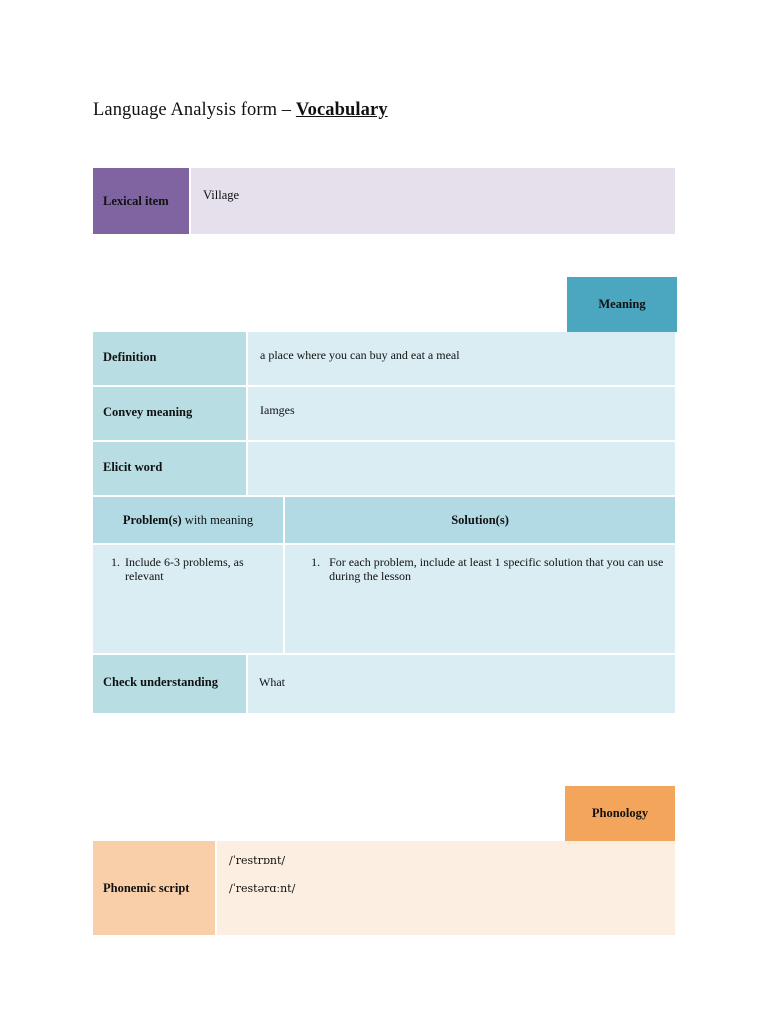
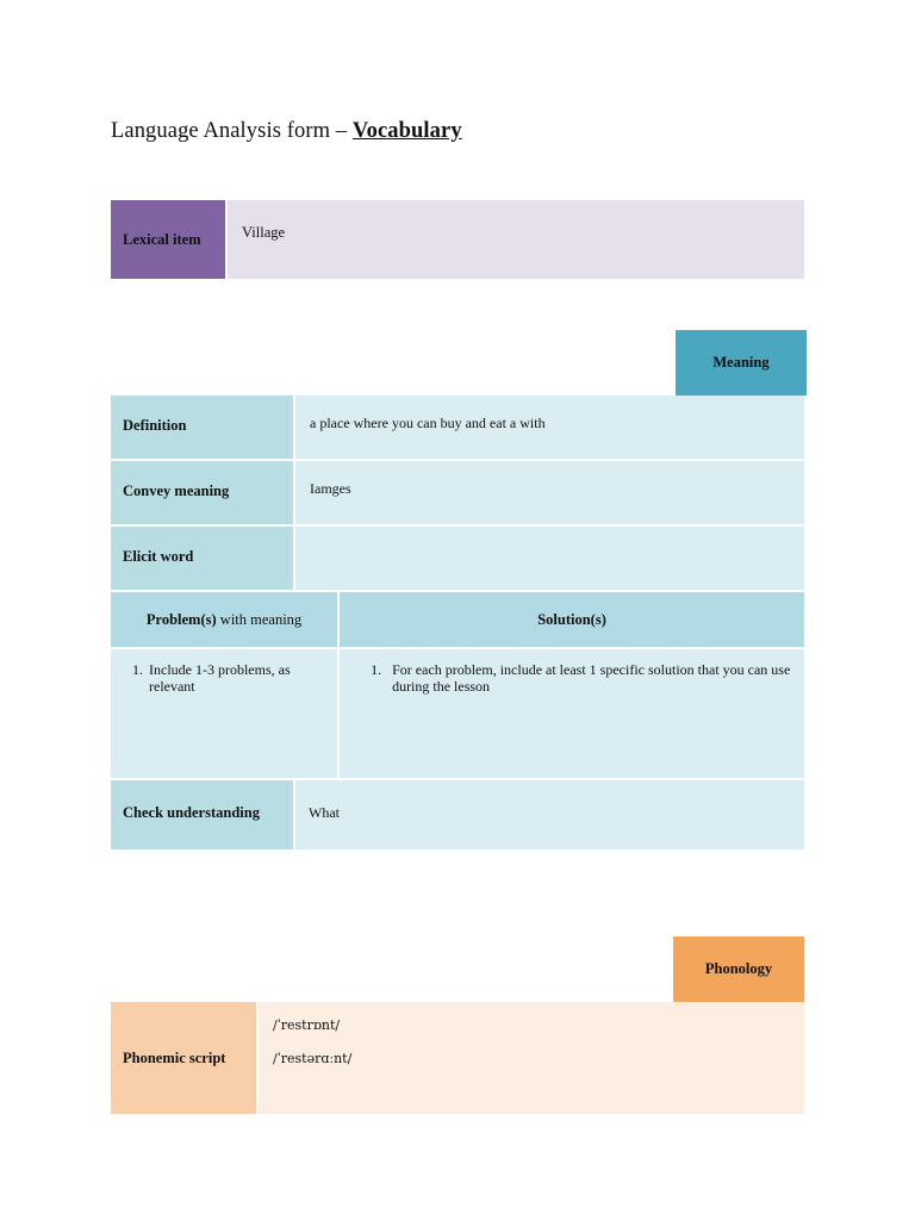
  Language Analysis form – Vocabulary
  Lexical item	Village
  Meaning
- Definition	a place where you can buy and eat a meal
+ Definition	a place where you can buy and eat a with
  Convey meaning	Iamges
  Elicit word
  Problem(s) with meaning	Solution(s)
- Include 6-3 problems, as relevant	For each problem, include at least 1 specific solution that you can use during the lesson
+ Include 1-3 problems, as relevant	For each problem, include at least 1 specific solution that you can use during the lesson
  Check understanding	What
  Phonology
  Phonemic script	/ˈrestrɒnt/ /ˈrestərɑːnt/
